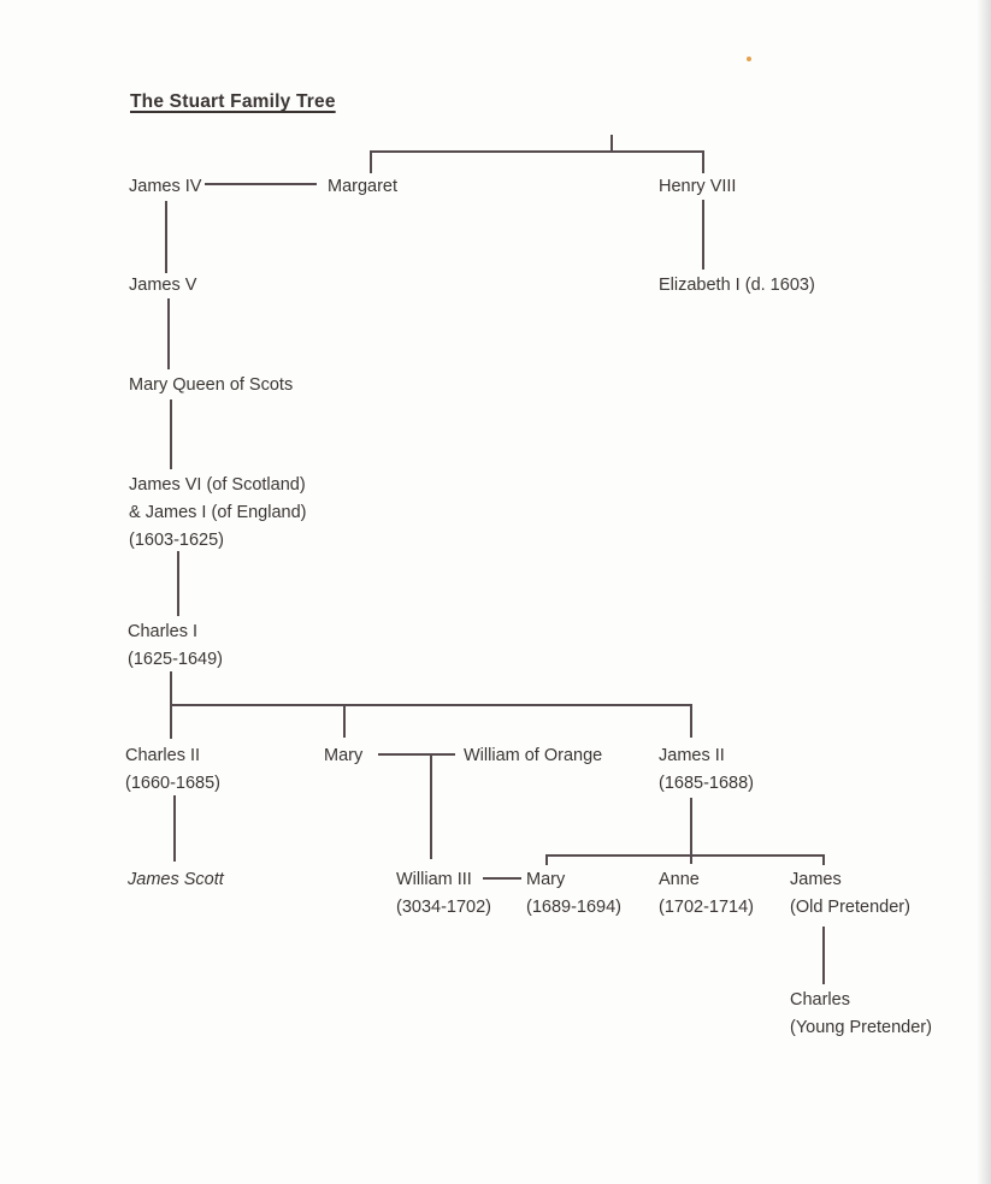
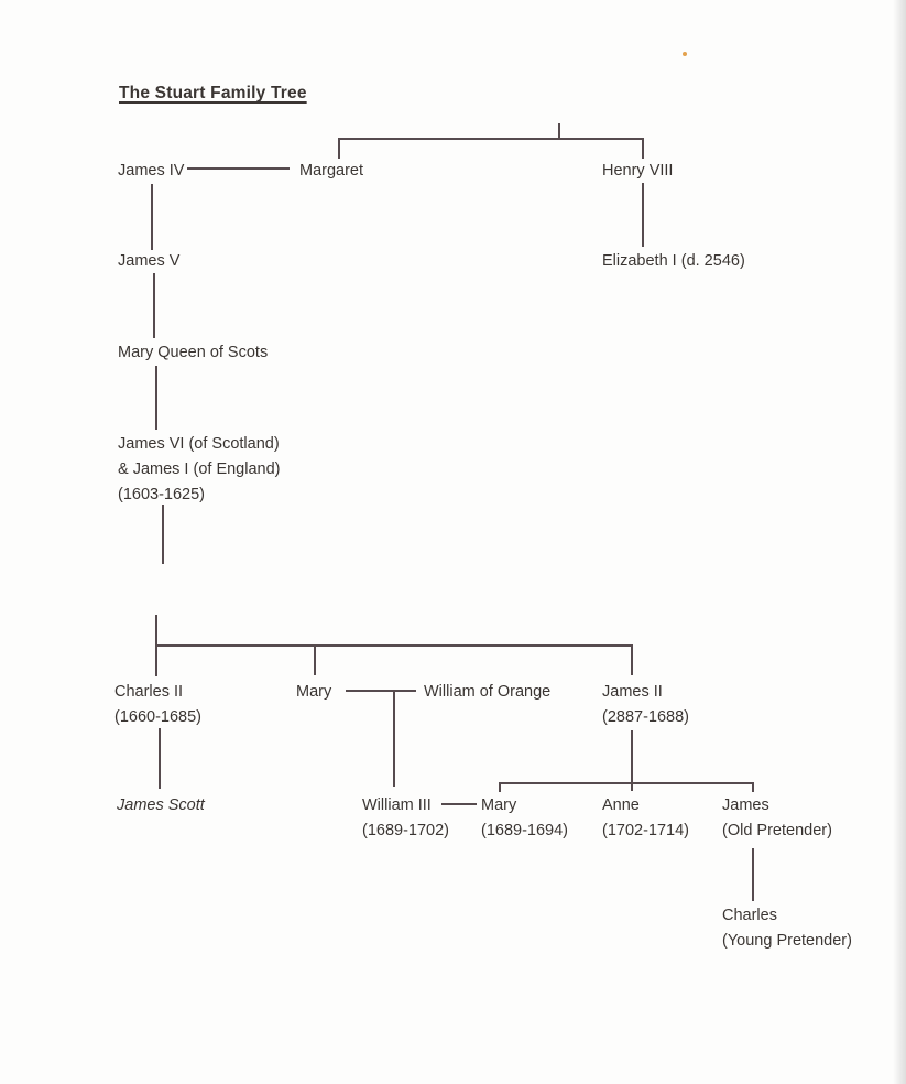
  The Stuart Family Tree
  James IV
  Margaret
  Henry VIII
  James V
- Elizabeth I (d. 1603)
+ Elizabeth I (d. 2546)
  Mary Queen of Scots
  James VI (of Scotland)
  & James I (of England)
  (1603-1625)
- Charles I
- (1625-1649)
  Charles II
  (1660-1685)
  Mary
  William of Orange
  James II
- (1685-1688)
+ (2887-1688)
  James Scott
  William III
- (3034-1702)
+ (1689-1702)
  Mary
  (1689-1694)
  Anne
  (1702-1714)
  James
  (Old Pretender)
  Charles
  (Young Pretender)
